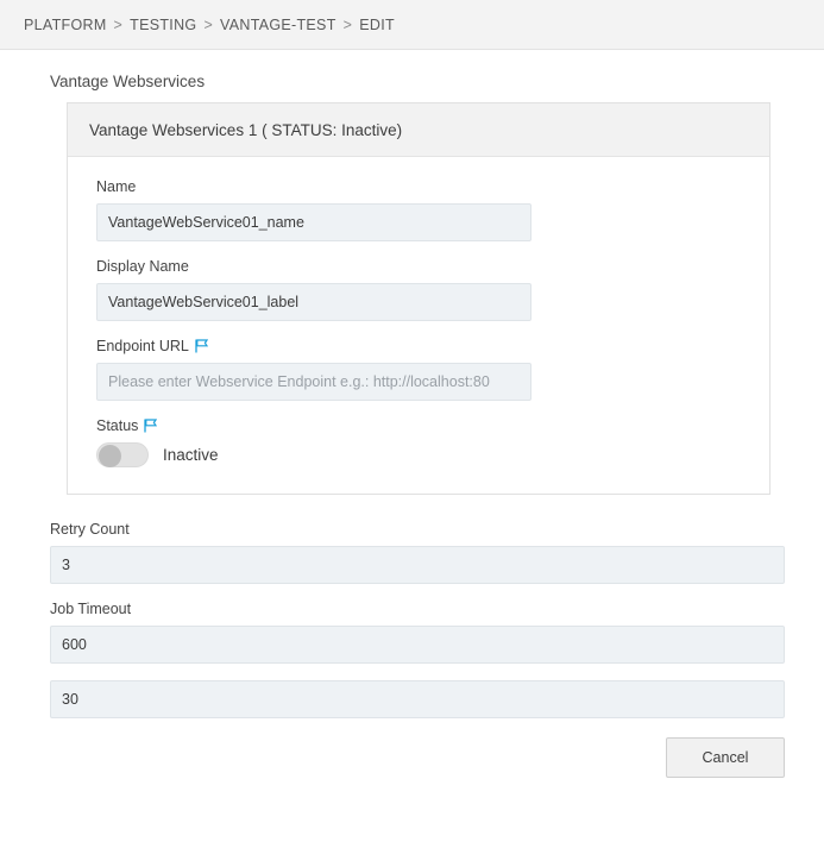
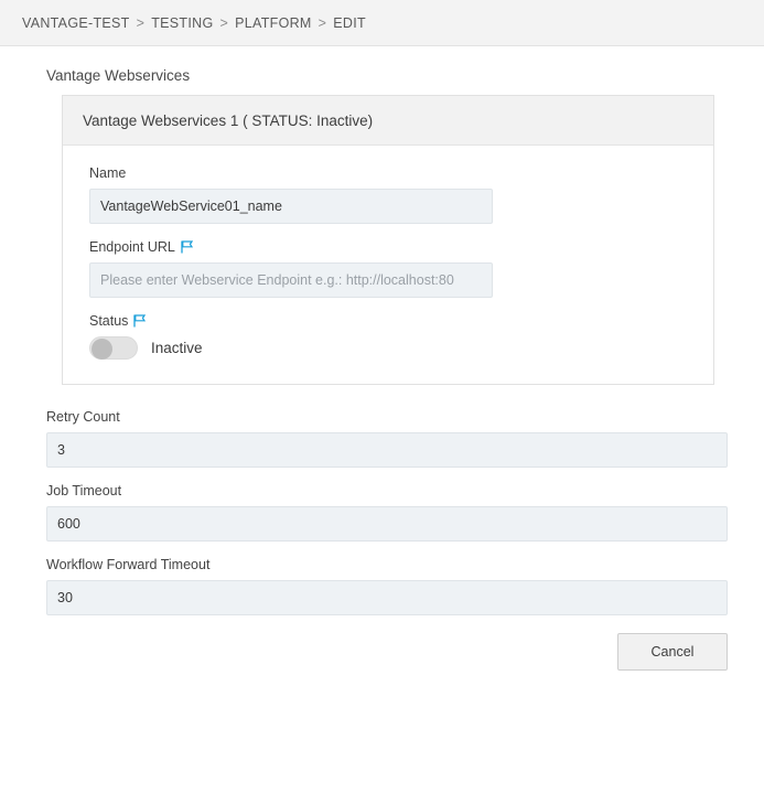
- PLATFORM
+ VANTAGE-TEST
  >
  TESTING
  >
- VANTAGE-TEST
+ PLATFORM
  >
  EDIT
  Vantage Webservices
  Vantage Webservices 1 ( STATUS: Inactive)
  Name
  VantageWebService01_name
- Display Name
- VantageWebService01_label
  Endpoint URL
  Please enter Webservice Endpoint e.g.: http://localhost:80
  Status
  Inactive
  Retry Count
  3
  Job Timeout
  600
+ Workflow Forward Timeout
  30
  Cancel
